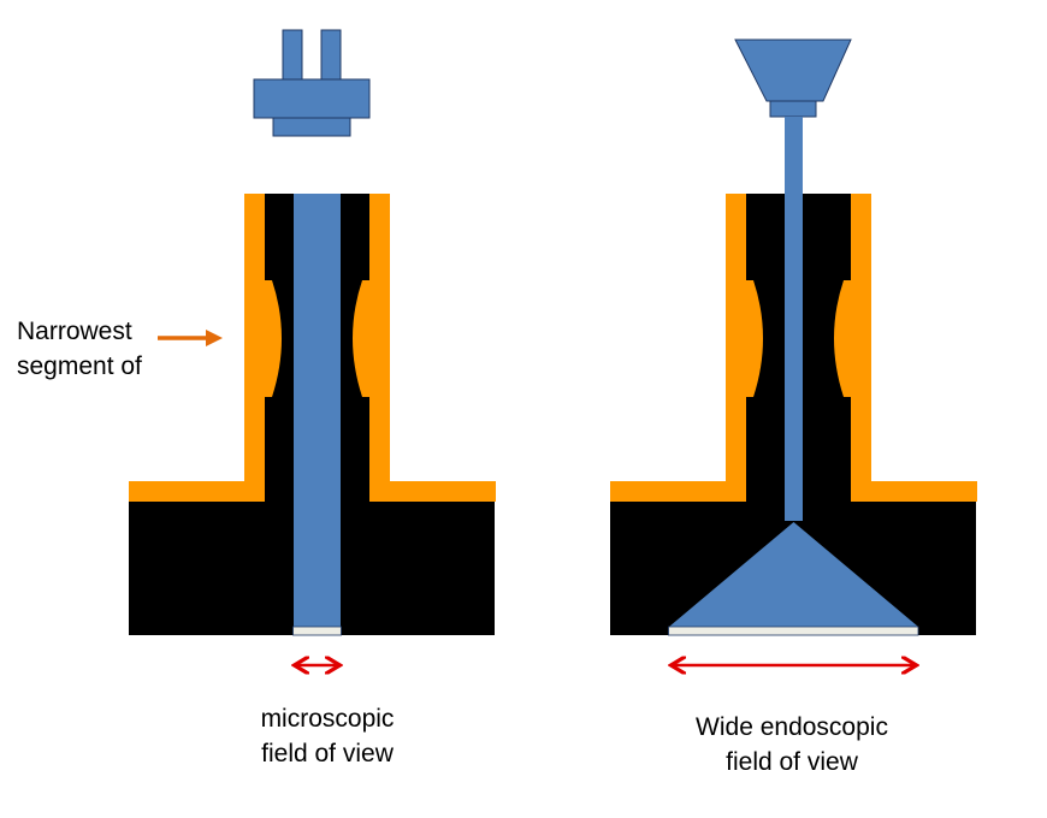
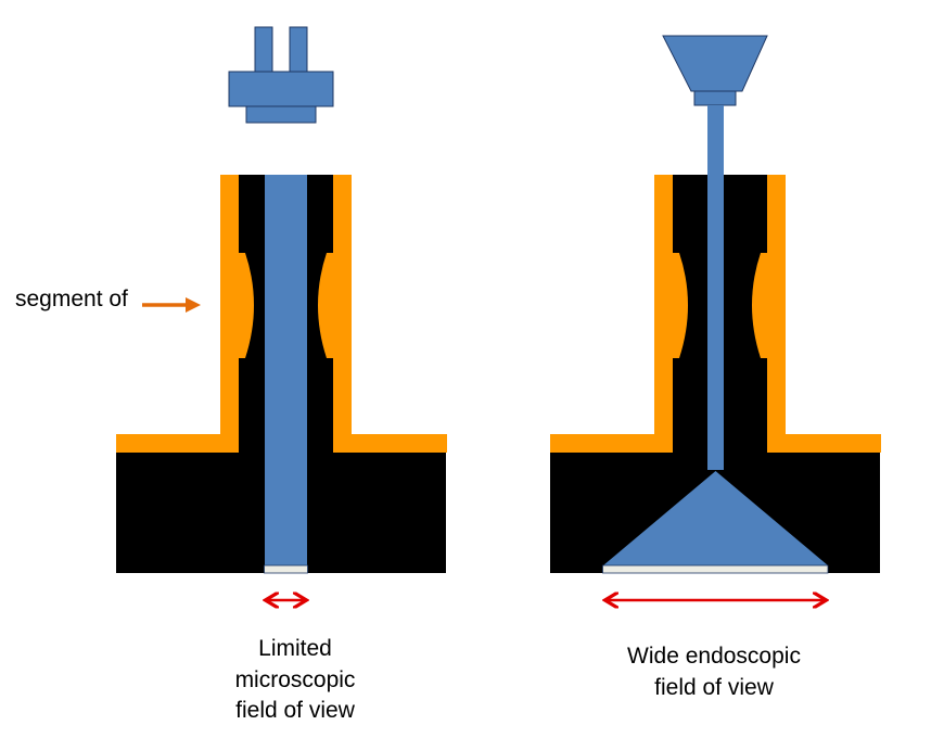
- Narrowest
  segment of
+ Limited
  microscopic
  field of view
  Wide endoscopic
  field of view
